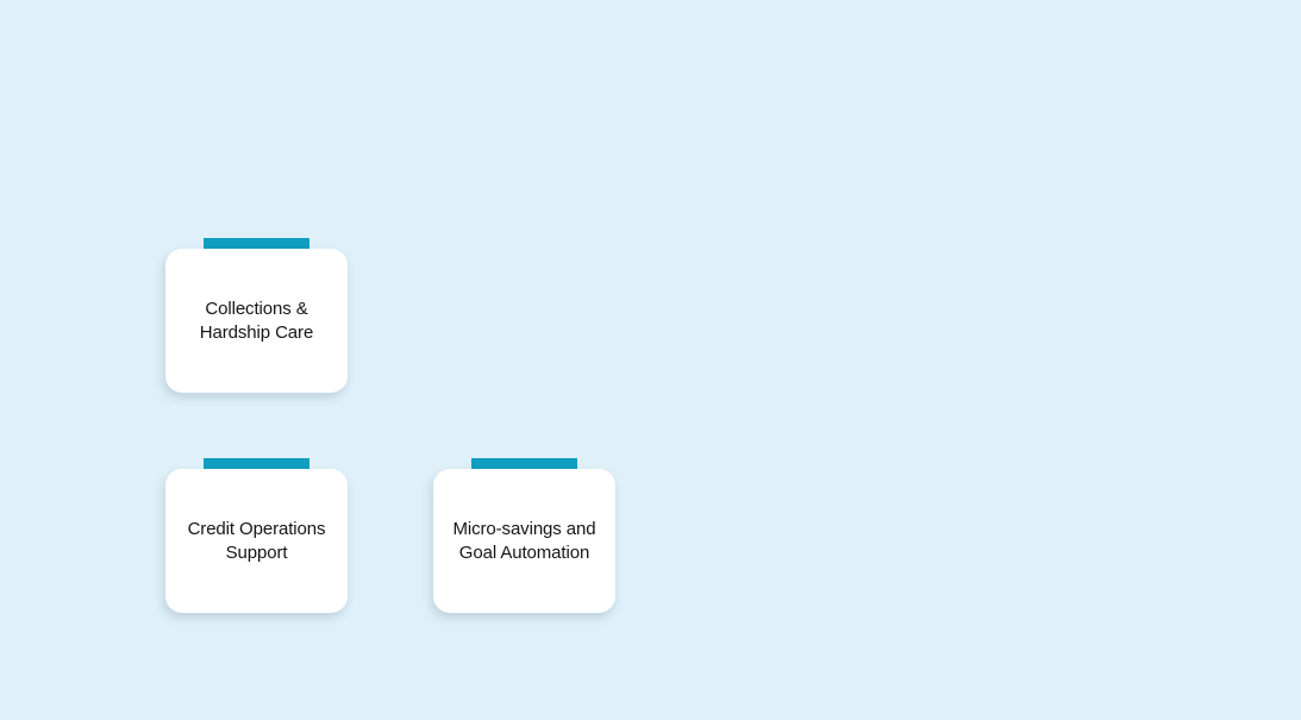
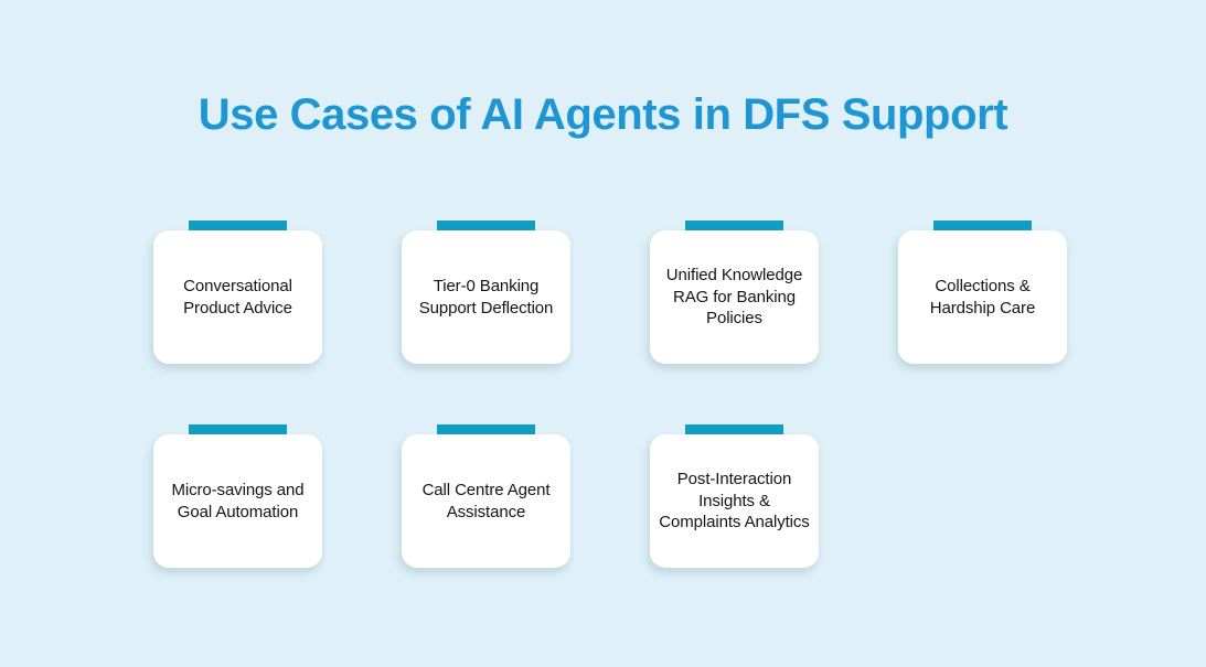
+ Use Cases of AI Agents in DFS Support
+ Conversational Product Advice
+ Tier-0 Banking Support Deflection
+ Unified Knowledge RAG for Banking Policies
  Collections & Hardship Care
- Credit Operations Support
  Micro-savings and Goal Automation
+ Call Centre Agent Assistance
+ Post-Interaction Insights & Complaints Analytics
